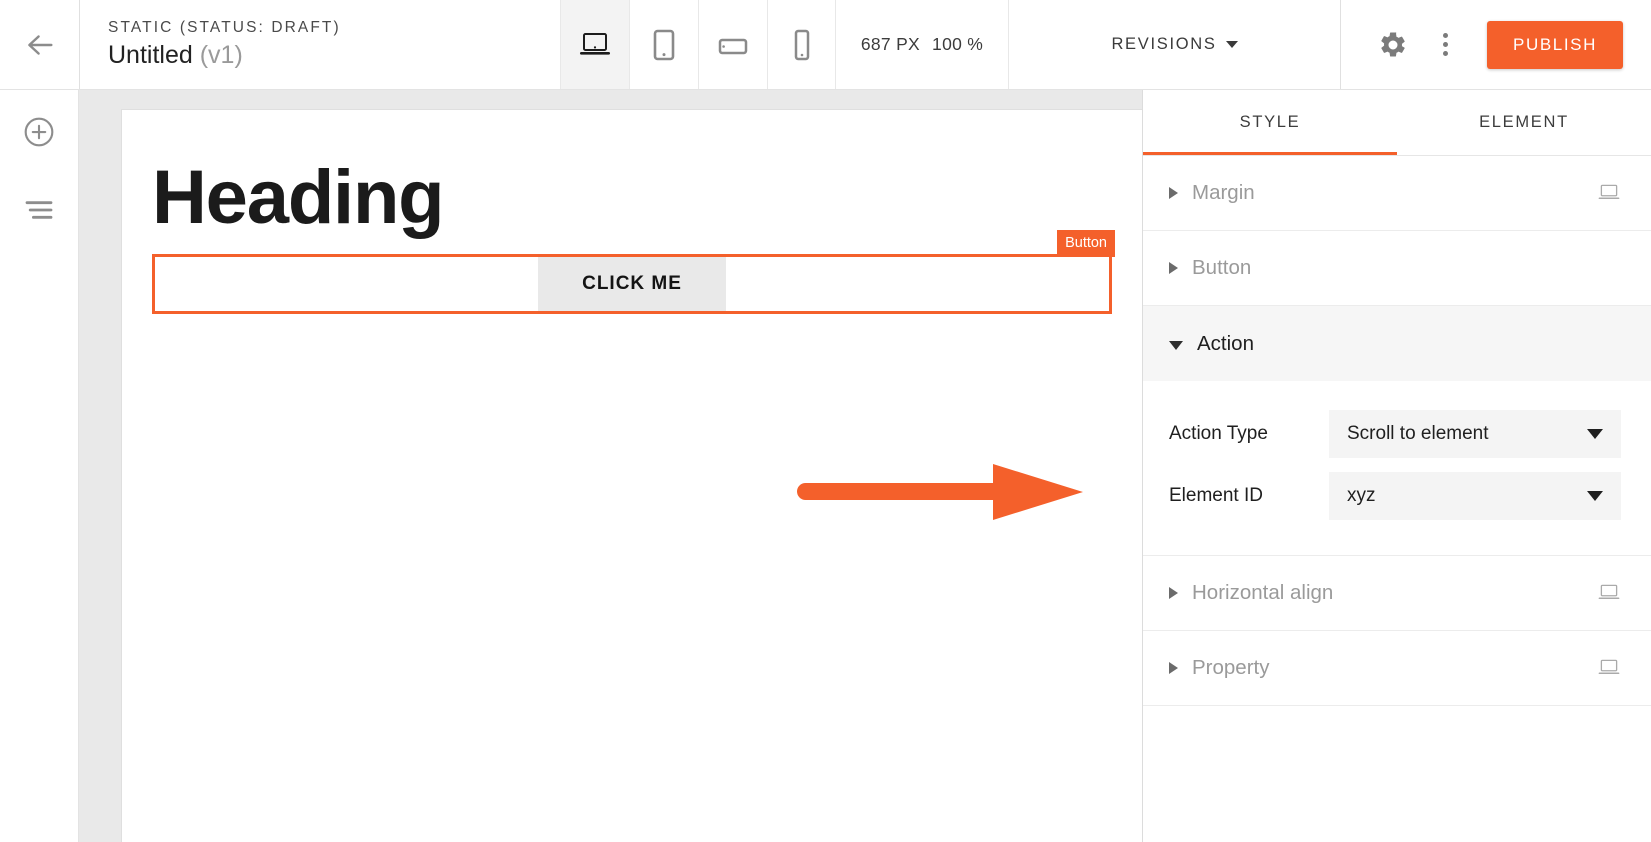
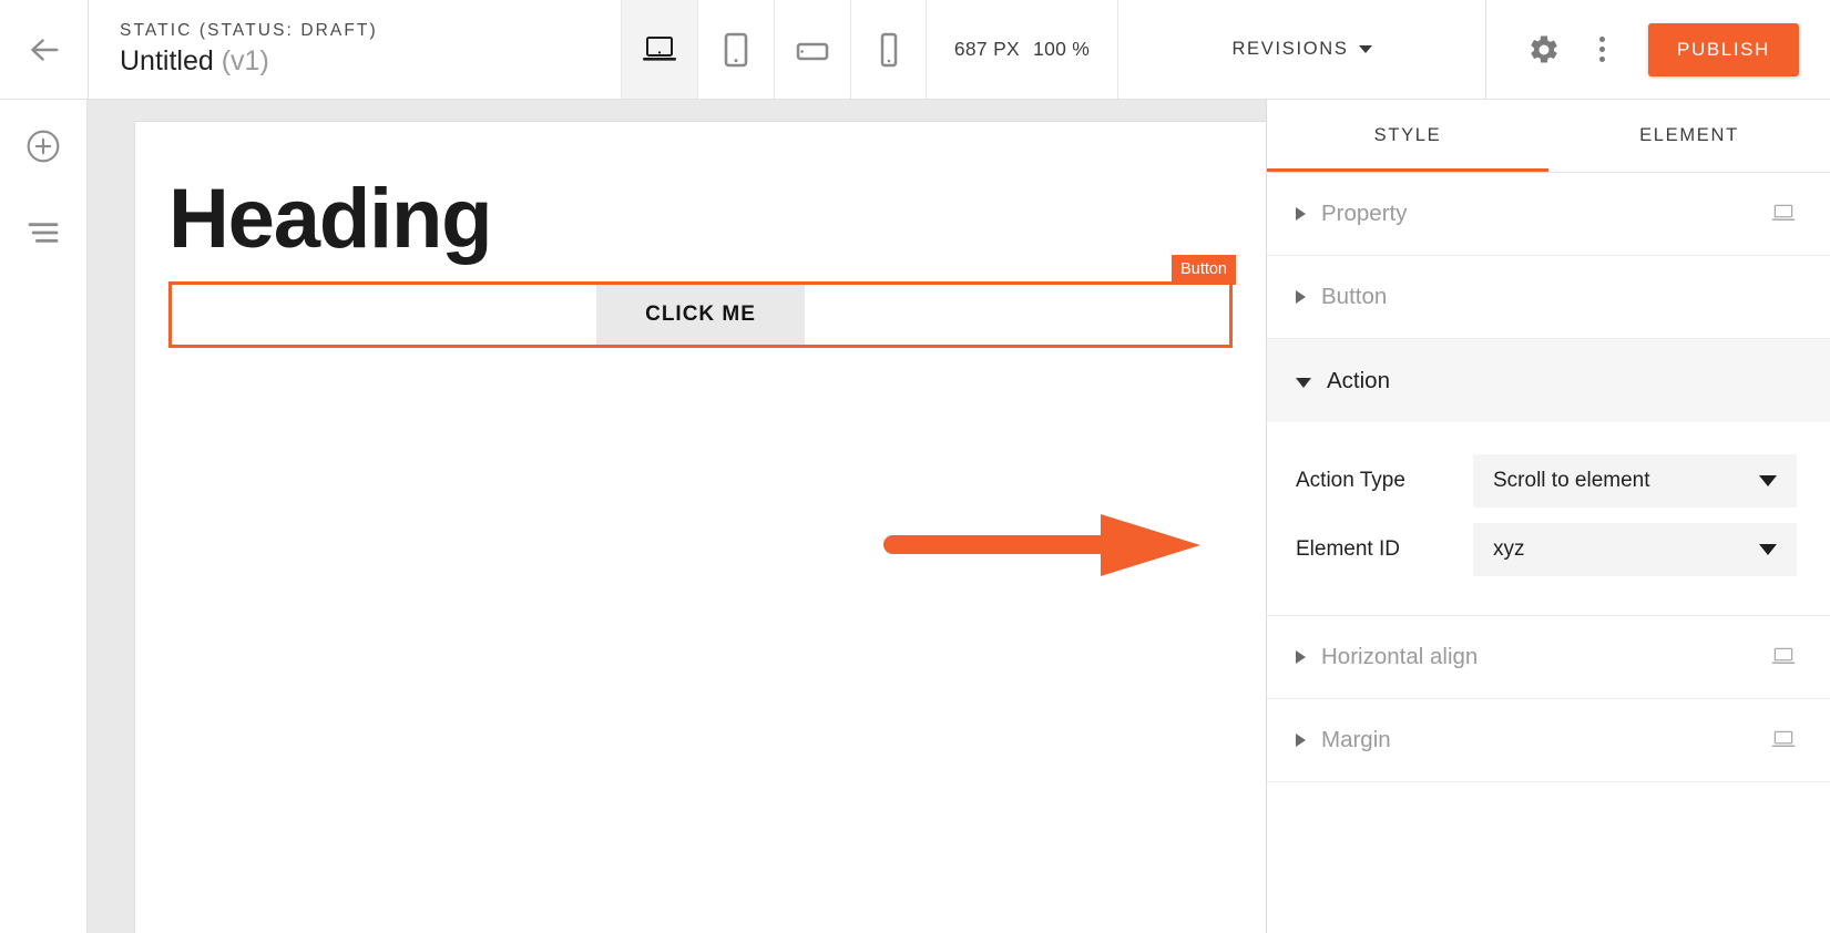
  STATIC (STATUS: DRAFT)
  Untitled (v1)
  687 PX
  100 %
  REVISIONS
  PUBLISH
  Heading
  Button
  CLICK ME
  STYLE
  ELEMENT
- Margin
+ Property
  Button
  Action
  Action Type
  Scroll to element
  Element ID
  xyz
  Horizontal align
- Property
+ Margin
